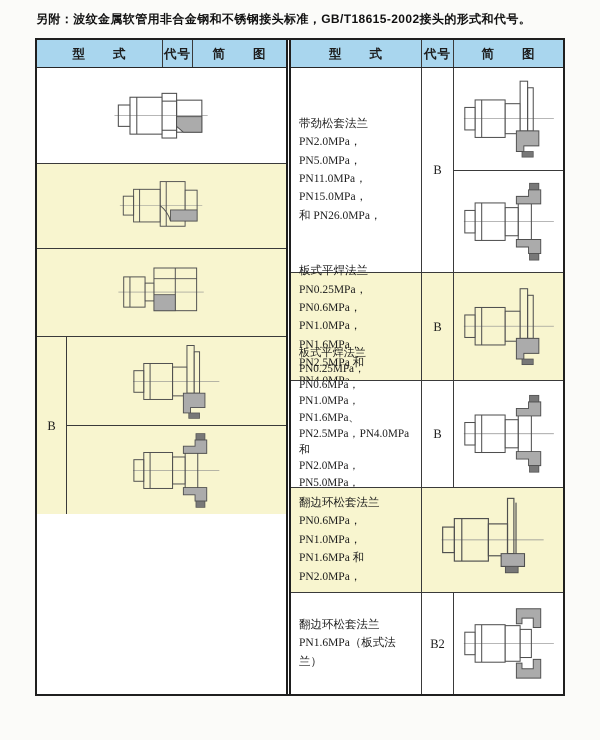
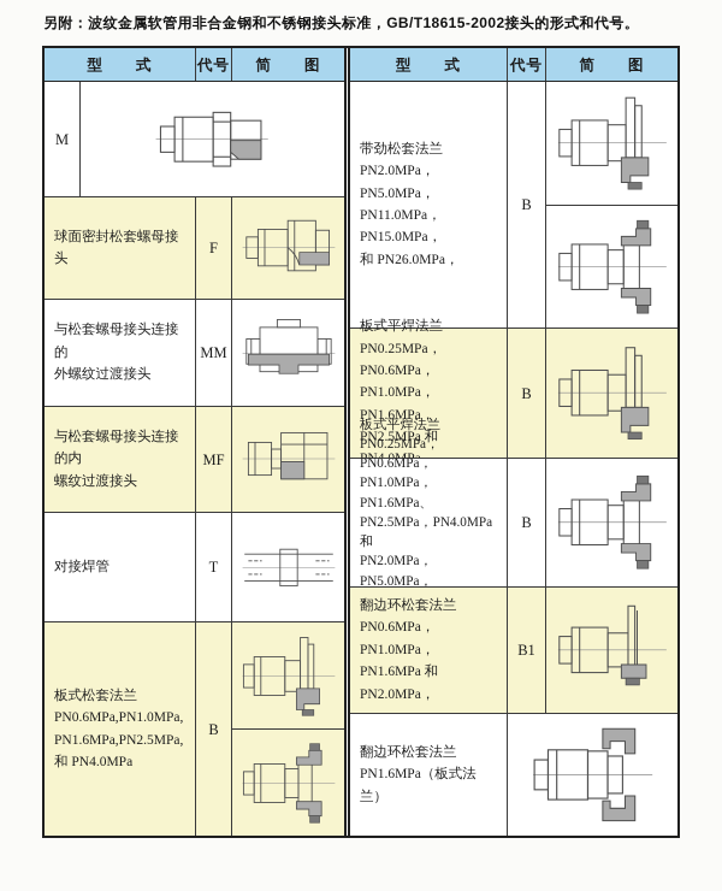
  另附：波纹金属软管用非合金钢和不锈钢接头标准，GB/T18615-2002接头的形式和代号。
  型 式
  代号
  简 图
+ M
+ 球面密封松套螺母接头
+ F
+ 与松套螺母接头连接的
+ 外螺纹过渡接头
+ MM
+ 与松套螺母接头连接的内
+ 螺纹过渡接头
+ MF
+ 对接焊管
+ T
+ 板式松套法兰
+ PN0.6MPa,PN1.0MPa,
+ PN1.6MPa,PN2.5MPa,
+ 和 PN4.0MPa
  B
  型 式
  代号
  简 图
  带劲松套法兰
  PN2.0MPa，PN5.0MPa，
  PN11.0MPa，PN15.0MPa，
  和 PN26.0MPa，
  B
  板式平焊法兰
  PN0.25MPa，PN0.6MPa，
  PN1.0MPa，PN1.6MPa，
  B
  板式平焊法兰
  PN0.25MPa，PN0.6MPa，
  PN1.0MPa，PN1.6MPa、
  PN2.5MPa，PN4.0MPa 和
  PN2.0MPa，PN5.0MPa，
  B
  翻边环松套法兰
  PN0.6MPa，PN1.0MPa，
  PN1.6MPa 和 PN2.0MPa，
+ B1
  翻边环松套法兰
  PN1.6MPa（板式法兰）
- B2
